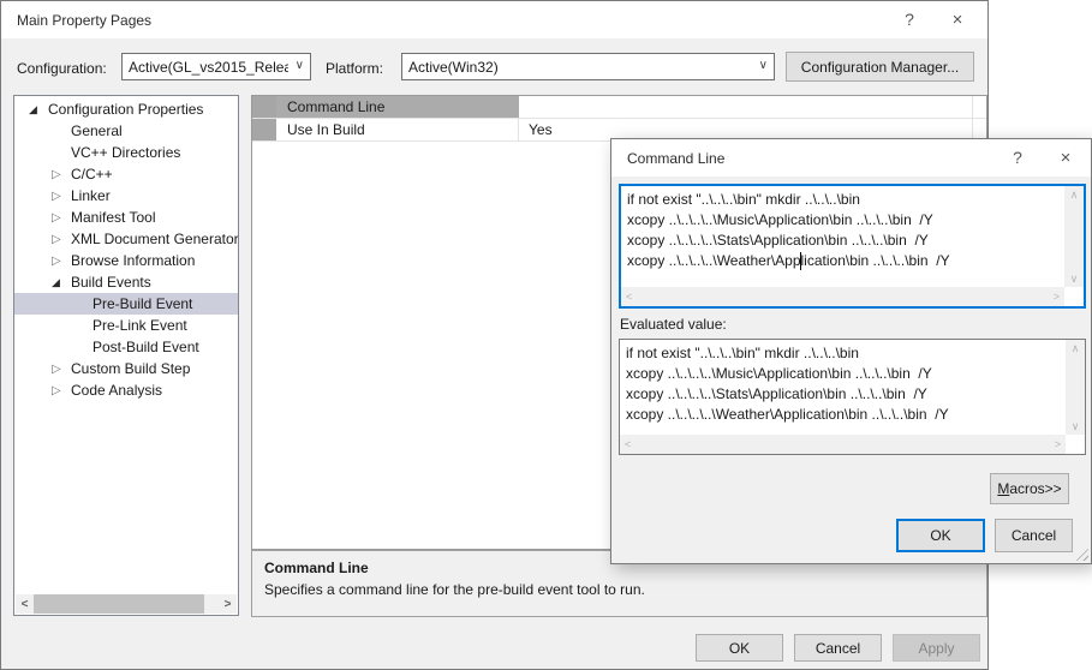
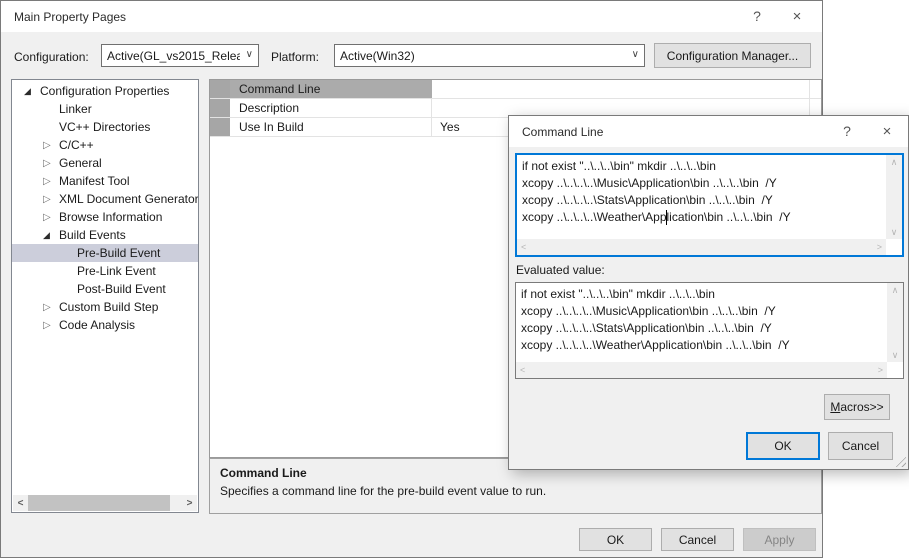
  Main Property Pages
  ?
  ×
  Configuration:
  Active(GL_vs2015_Relea
  ∨
  Platform:
  Active(Win32)
  ∨
  Configuration Manager...
  ◢
  Configuration Properties
- General
+ Linker
  VC++ Directories
  ▷
  C/C++
  ▷
- Linker
+ General
  ▷
  Manifest Tool
  ▷
  XML Document Generator
  ▷
  Browse Information
  ◢
  Build Events
  Pre-Build Event
  Pre-Link Event
  Post-Build Event
  ▷
  Custom Build Step
  ▷
  Code Analysis
  <
  >
  Command Line
+ Description
  Use In Build
  Yes
  Command Line
- Specifies a command line for the pre-build event tool to run.
+ Specifies a command line for the pre-build event value to run.
  OK
  Cancel
  Apply
  Command Line
  ?
  ×
  if not exist "..\..\..\bin" mkdir ..\..\..\bin
  xcopy ..\..\..\..\Music\Application\bin ..\..\..\bin /Y
  xcopy ..\..\..\..\Stats\Application\bin ..\..\..\bin /Y
  xcopy ..\..\..\..\Weather\Application\bin ..\..\..\bin /Y
  ∧
  ∨
  <
  >
  Evaluated value:
  if not exist "..\..\..\bin" mkdir ..\..\..\bin
  xcopy ..\..\..\..\Music\Application\bin ..\..\..\bin /Y
  xcopy ..\..\..\..\Stats\Application\bin ..\..\..\bin /Y
  xcopy ..\..\..\..\Weather\Application\bin ..\..\..\bin /Y
  ∧
  ∨
  <
  >
  M
  acros>>
  OK
  Cancel
